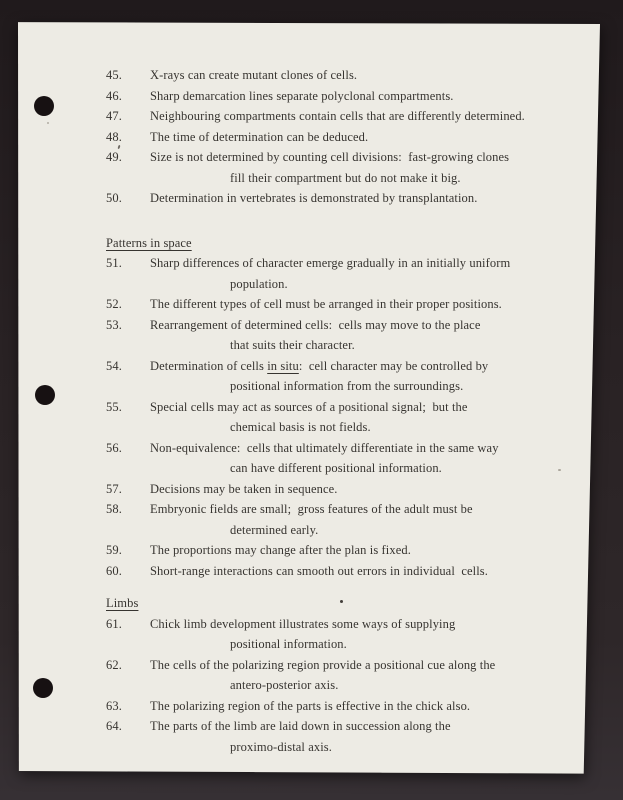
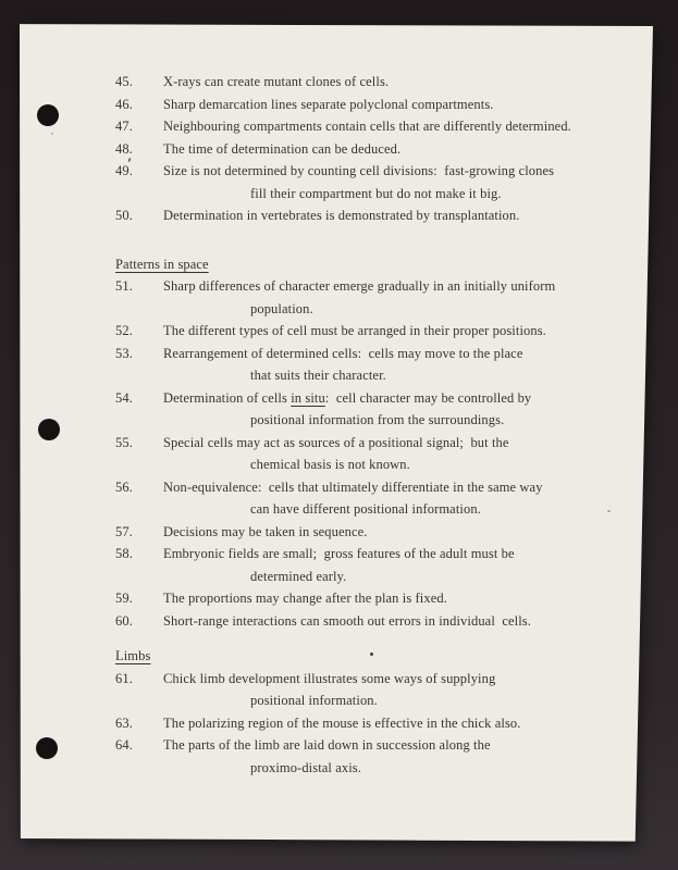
  45.
  X-rays can create mutant clones of cells.
  46.
  Sharp demarcation lines separate polyclonal compartments.
  47.
  Neighbouring compartments contain cells that are differently determined.
  48.
  The time of determination can be deduced.
  49.
  Size is not determined by counting cell divisions: fast-growing clones
  fill their compartment but do not make it big.
  50.
  Determination in vertebrates is demonstrated by transplantation.
  Patterns in space
  51.
  Sharp differences of character emerge gradually in an initially uniform
  population.
  52.
  The different types of cell must be arranged in their proper positions.
  53.
  Rearrangement of determined cells: cells may move to the place
  that suits their character.
  54.
  Determination of cells in situ: cell character may be controlled by
  positional information from the surroundings.
  55.
  Special cells may act as sources of a positional signal; but the
- chemical basis is not fields.
+ chemical basis is not known.
  56.
  Non-equivalence: cells that ultimately differentiate in the same way
  can have different positional information.
  57.
  Decisions may be taken in sequence.
  58.
  Embryonic fields are small; gross features of the adult must be
  determined early.
  59.
  The proportions may change after the plan is fixed.
  60.
  Short-range interactions can smooth out errors in individual cells.
  Limbs
  61.
  Chick limb development illustrates some ways of supplying
  positional information.
- 62.
- The cells of the polarizing region provide a positional cue along the
- antero-posterior axis.
  63.
- The polarizing region of the parts is effective in the chick also.
+ The polarizing region of the mouse is effective in the chick also.
  64.
  The parts of the limb are laid down in succession along the
  proximo-distal axis.
